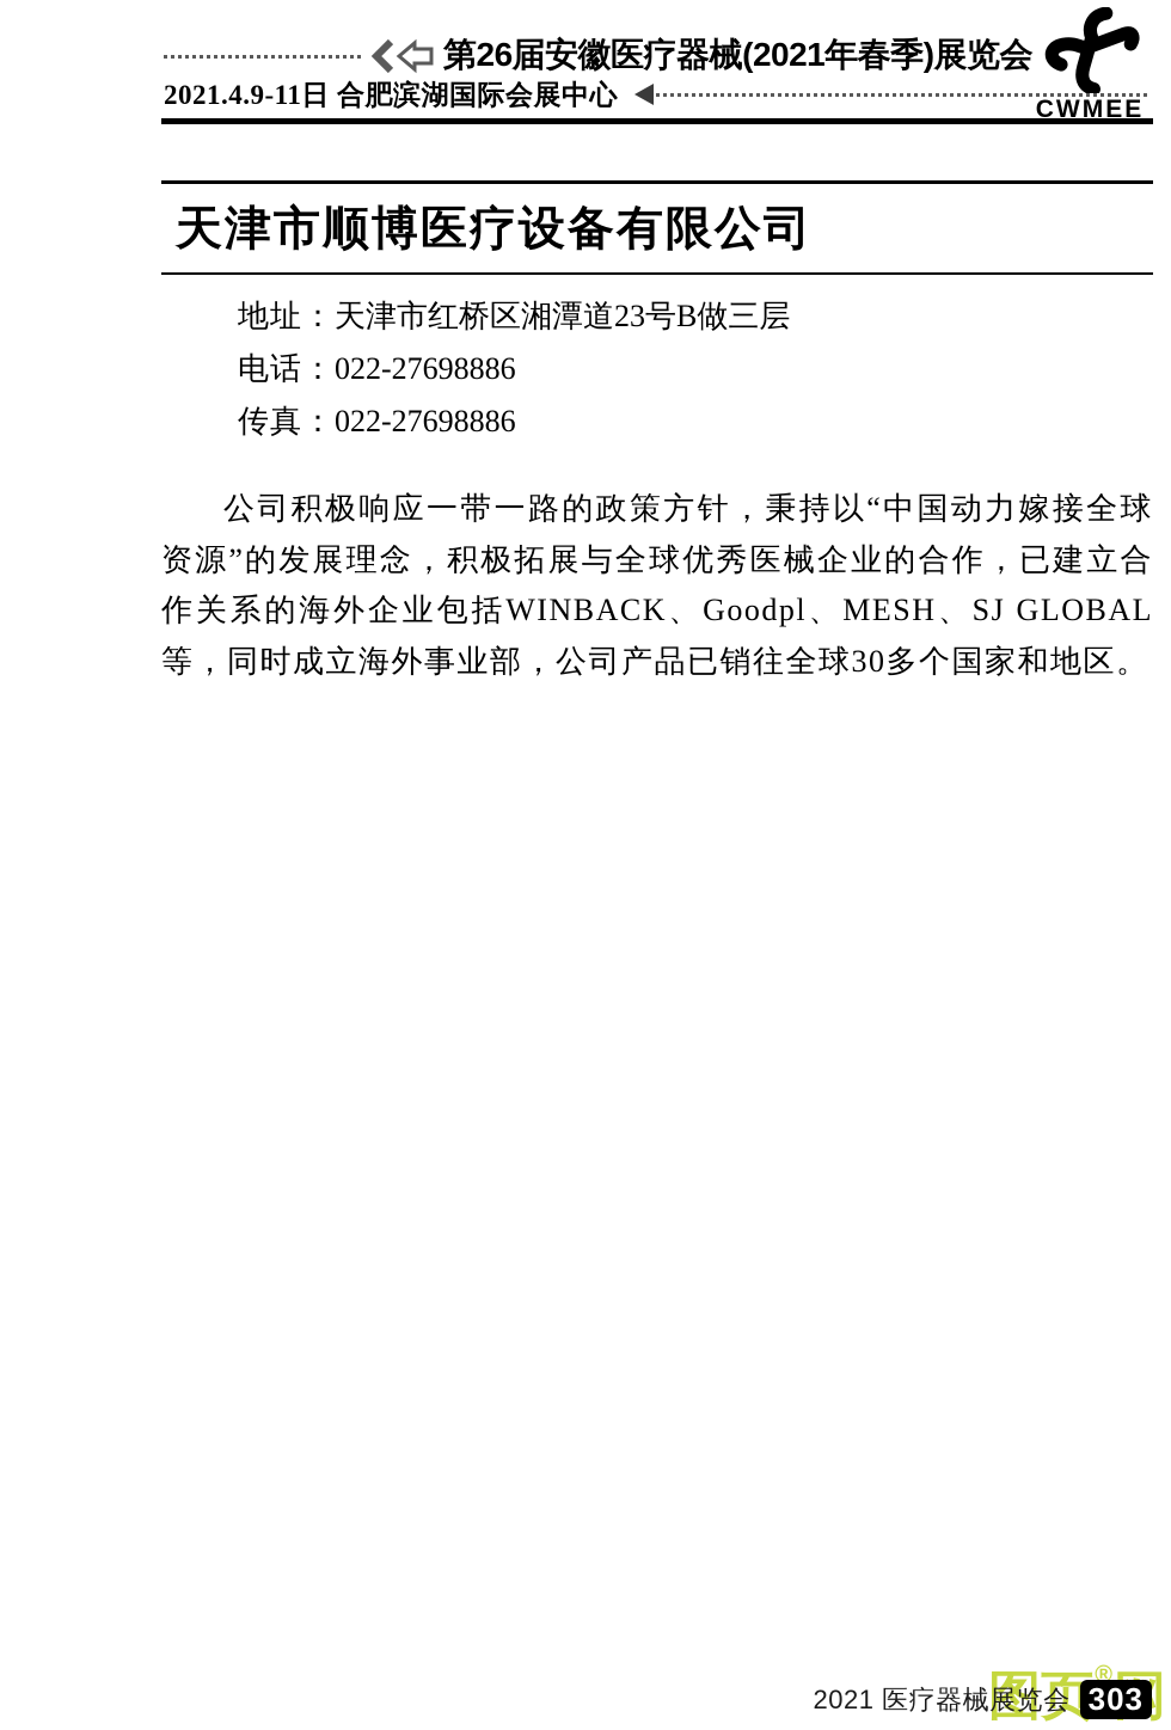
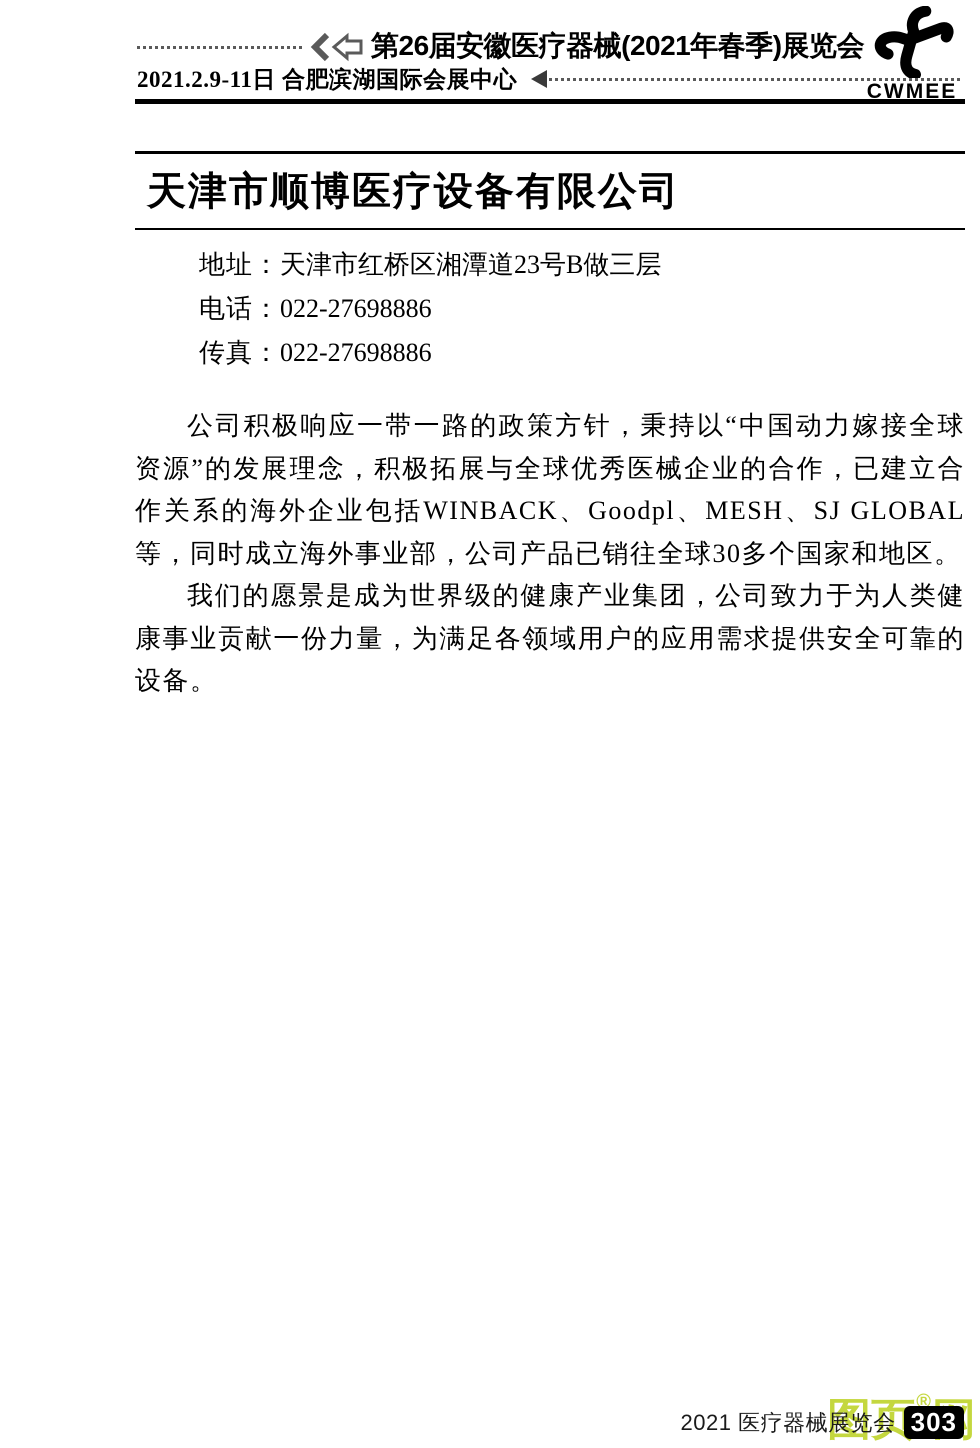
  第26届安徽医疗器械(2021年春季)展览会
- 2021.4.9-11日 合肥滨湖国际会展中心
+ 2021.2.9-11日 合肥滨湖国际会展中心
  CWMEE
  天津市顺博医疗设备有限公司
  地址：天津市红桥区湘潭道23号B做三层
  电话：022-27698886
  传真：022-27698886
  公司积极响应一带一路的政策方针，秉持以“中国动力嫁接全球资源”的发展理念，积极拓展与全球优秀医械企业的合作，已建立合作关系的海外企业包括WINBACK、Goodpl、MESH、SJ GLOBAL等，同时成立海外事业部，公司产品已销往全球30多个国家和地区。
+ 我们的愿景是成为世界级的健康产业集团，公司致力于为人类健康事业贡献一份力量，为满足各领域用户的应用需求提供安全可靠的设备。
  图页®
  2021 医疗器械展览会
  303
